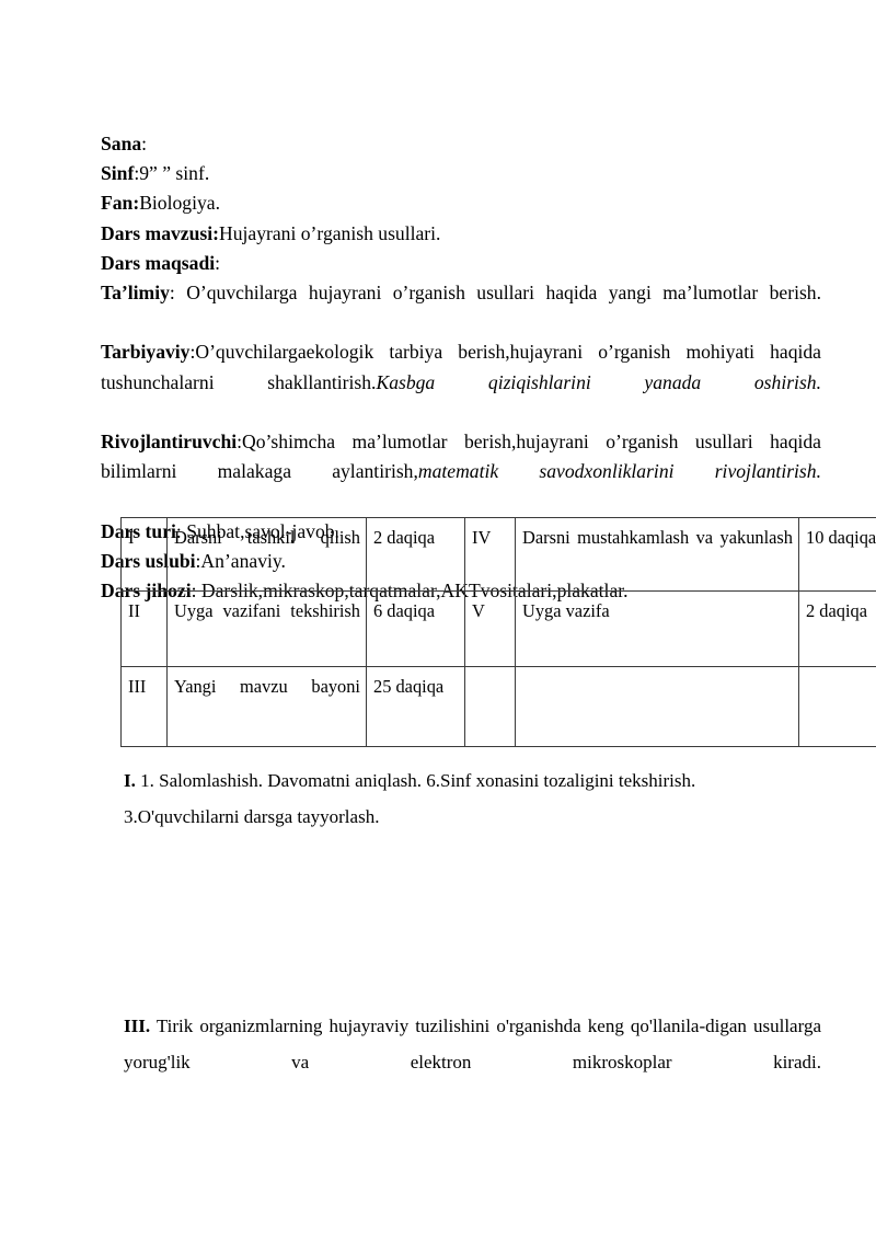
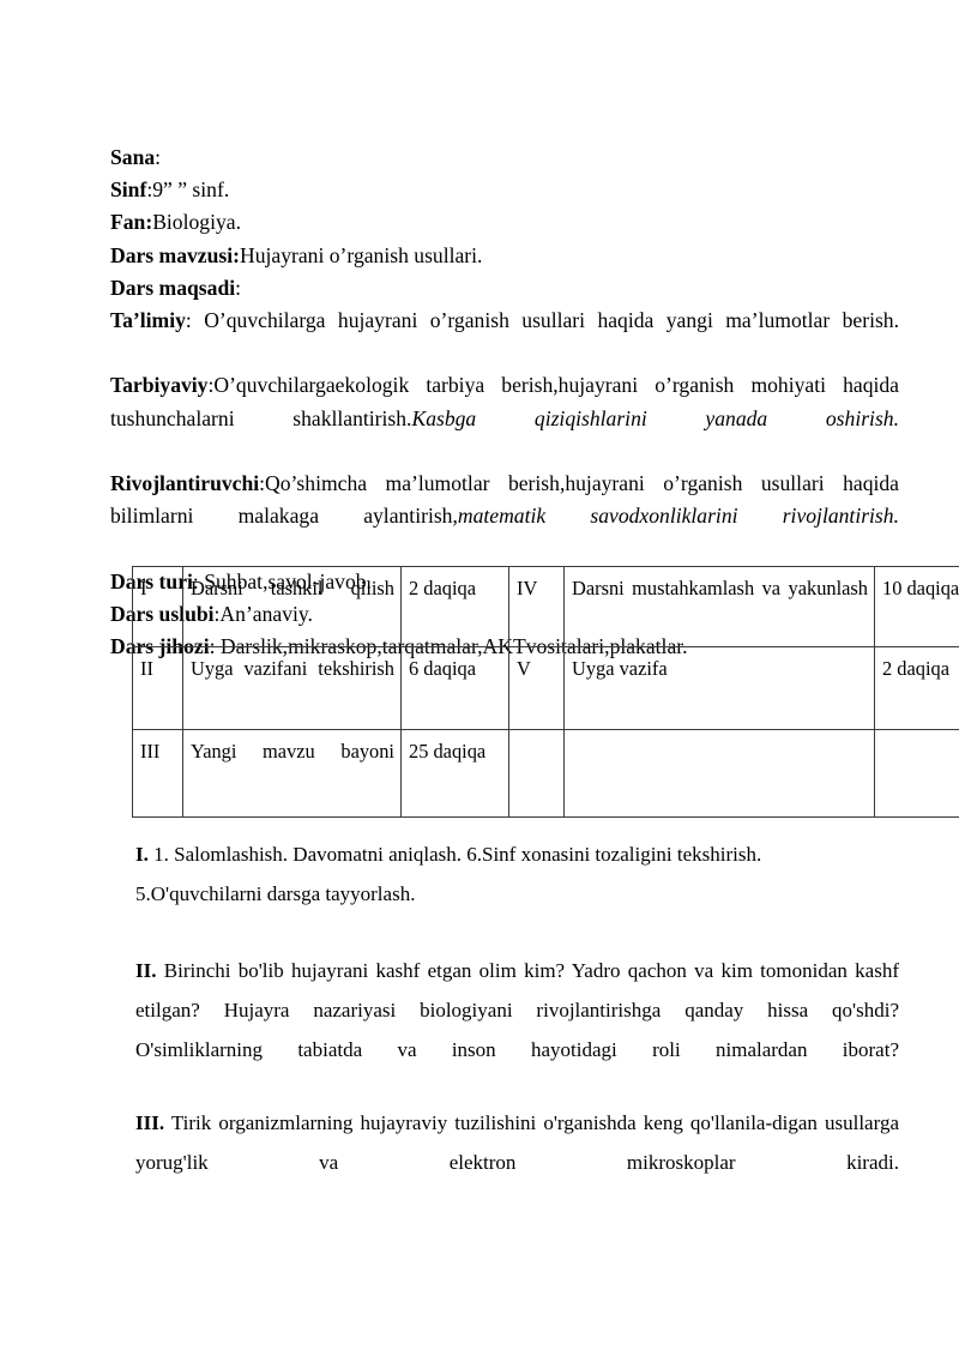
  Sana:
  Sinf:9” ” sinf.
  Fan:Biologiya.
  Dars mavzusi:Hujayrani o’rganish usullari.
  Dars maqsadi:
  Ta’limiy: O’quvchilarga hujayrani o’rganish usullari haqida yangi ma’lumotlar berish.
  Tarbiyaviy:O’quvchilargaekologik tarbiya berish,hujayrani o’rganish mohiyati haqida tushunchalarni shakllantirish.Kasbga qiziqishlarini yanada oshirish.
  Rivojlantiruvchi:Qo’shimcha ma’lumotlar berish,hujayrani o’rganish usullari haqida bilimlarni malakaga aylantirish,matematik savodxonliklarini rivojlantirish.
  Dars turi: Suhbat,savol-javob.
  Dars uslubi:An’anaviy.
  Dars jihozi: Darslik,mikraskop,tarqatmalar,AKTvositalari,plakatlar.
  I	Darsni tashkil qilish	2 daqiqa	IV	Darsni mustahkamlash va yakunlash	10 daqiqa
  II	Uyga vazifani tekshirish	6 daqiqa	V	Uyga vazifa	2 daqiqa
  III	Yangi mavzu bayoni	25 daqiqa
  I. 1. Salomlashish. Davomatni aniqlash. 6.Sinf xonasini tozaligini tekshirish.
- 3.O'quvchilarni darsga tayyorlash.
+ 5.O'quvchilarni darsga tayyorlash.
+ II. Birinchi bo'lib hujayrani kashf etgan olim kim? Yadro qachon va kim tomonidan kashf etilgan? Hujayra nazariyasi biologiyani rivojlantirishga qanday hissa qo'shdi? O'simliklarning tabiatda va inson hayotidagi roli nimalardan iborat?
  III. Tirik organizmlarning hujayraviy tuzilishini o'rganishda keng qo'llanila-digan usullarga yorug'lik va elektron mikroskoplar kiradi.
